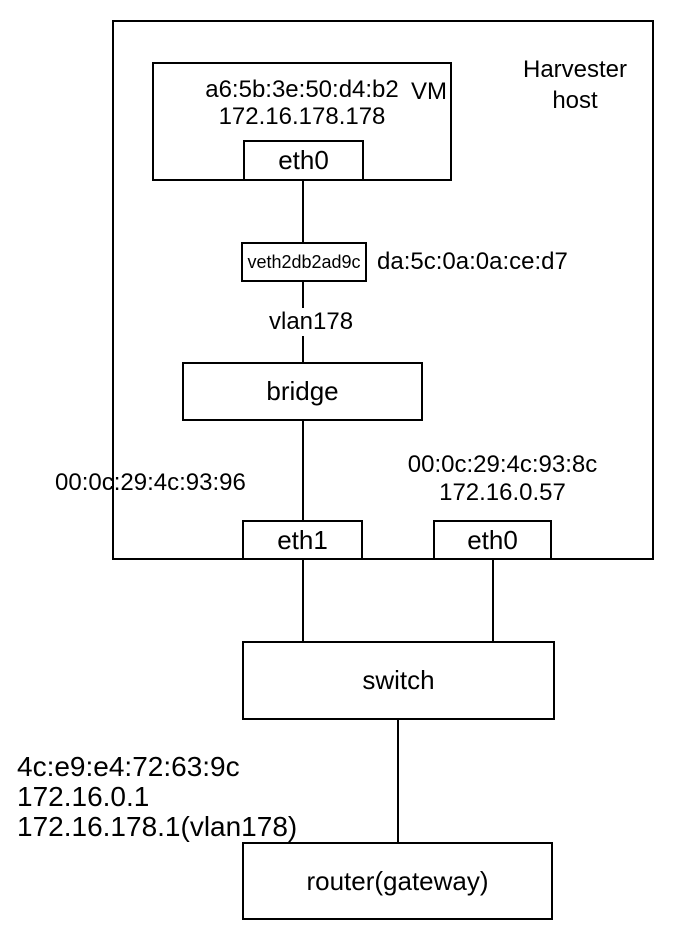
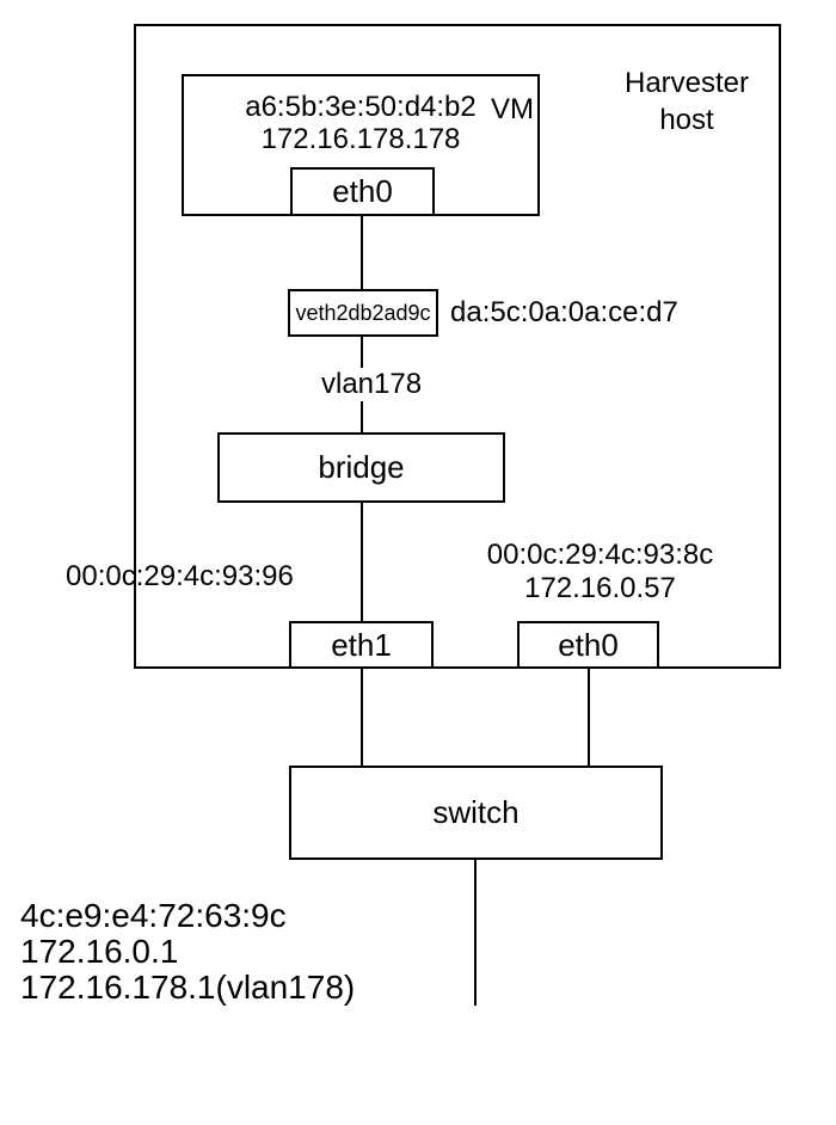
  Harvester
  host
  a6:5b:3e:50:d4:b2
  VM
  172.16.178.178
  eth0
  veth2db2ad9c
  da:5c:0a:0a:ce:d7
  vlan178
  bridge
  00:0c:29:4c:93:96
  00:0c:29:4c:93:8c
  172.16.0.57
  eth1
  eth0
  switch
  4c:e9:e4:72:63:9c
  172.16.0.1
  172.16.178.1(vlan178)
- router(gateway)
